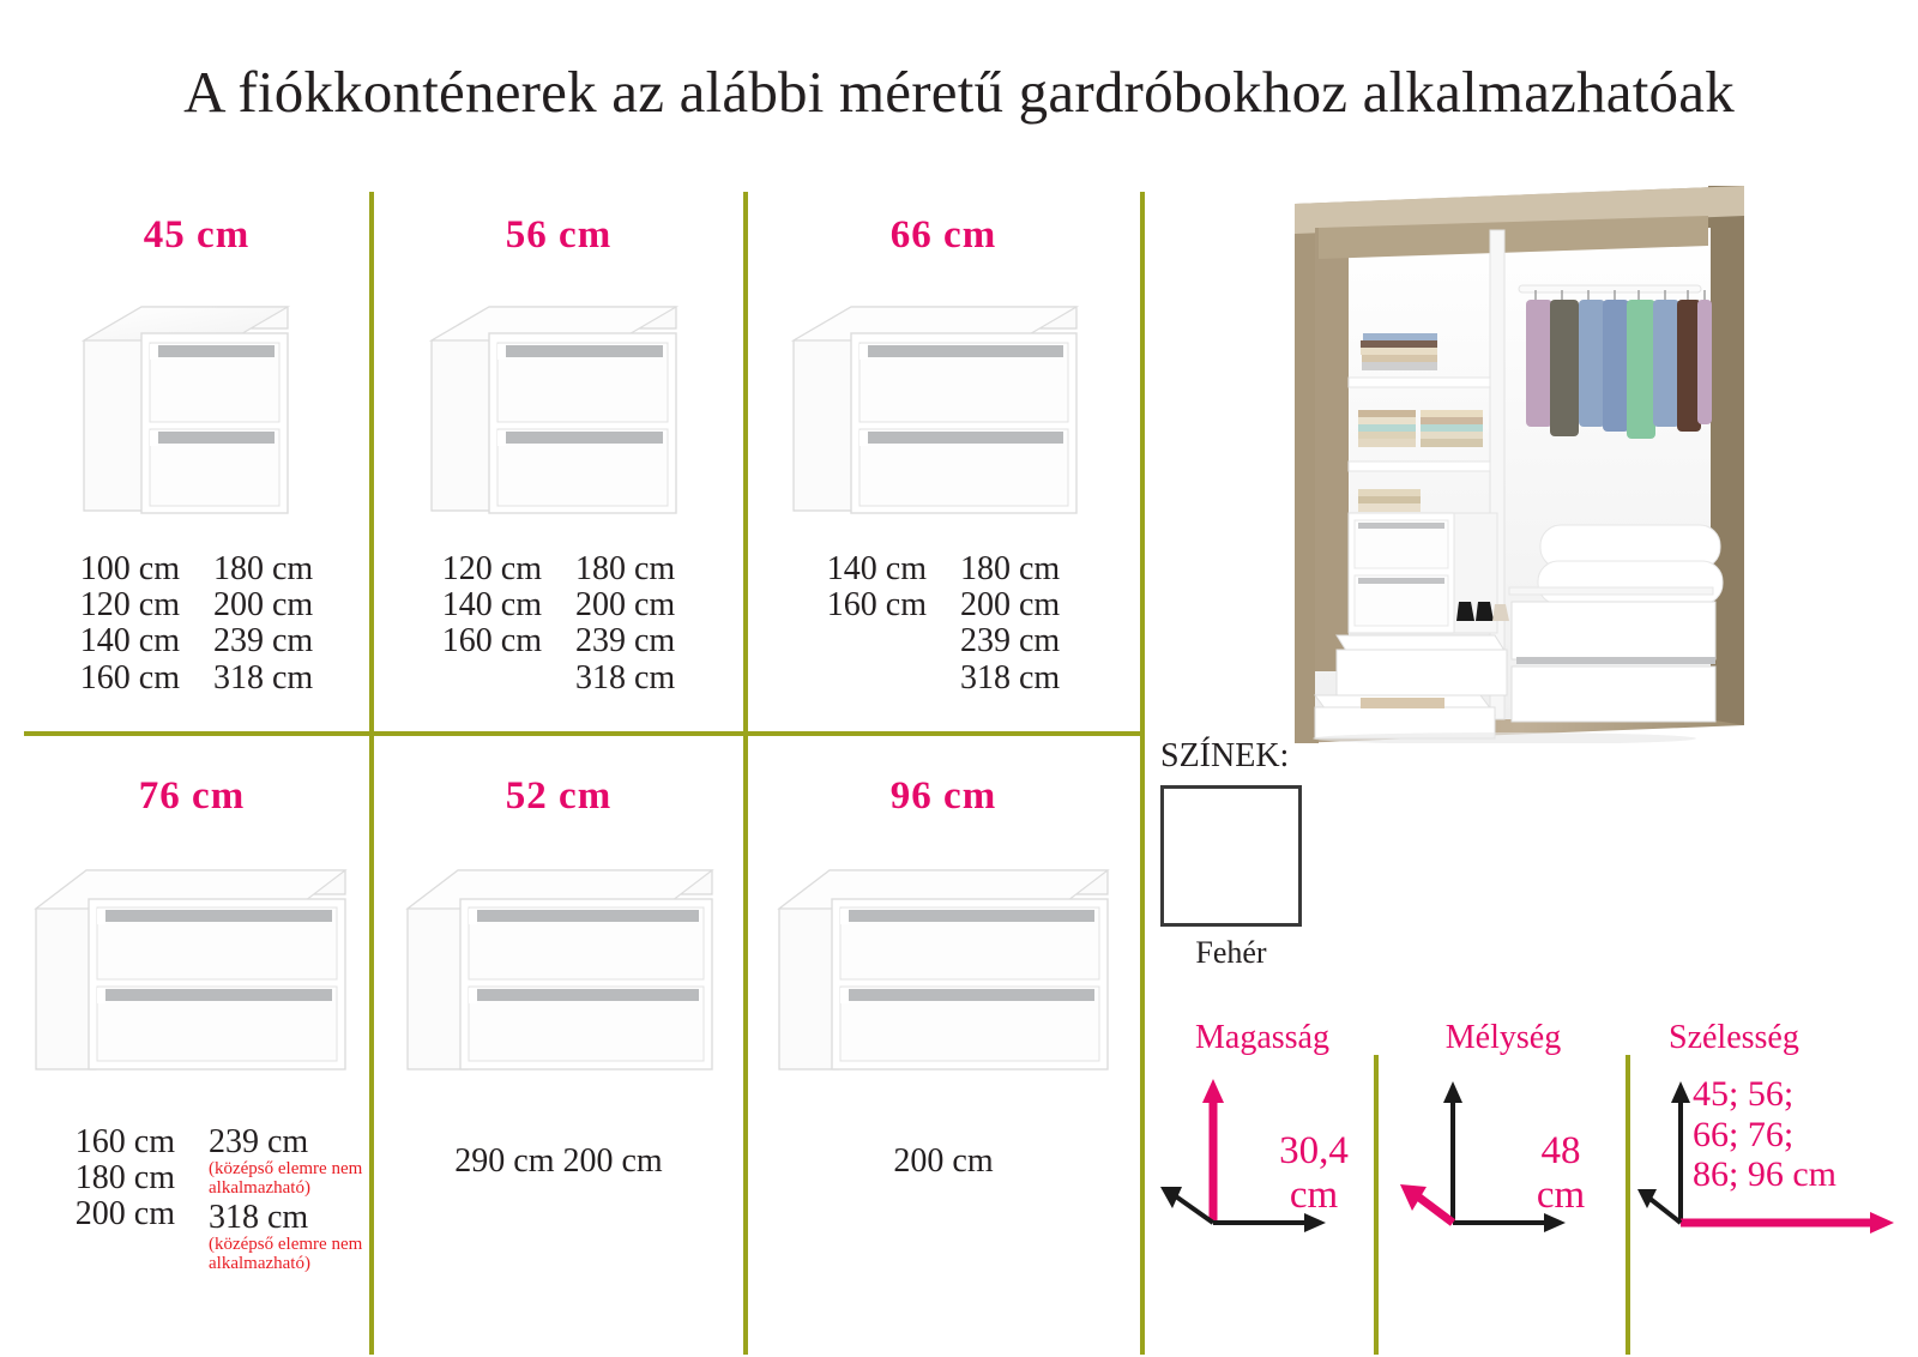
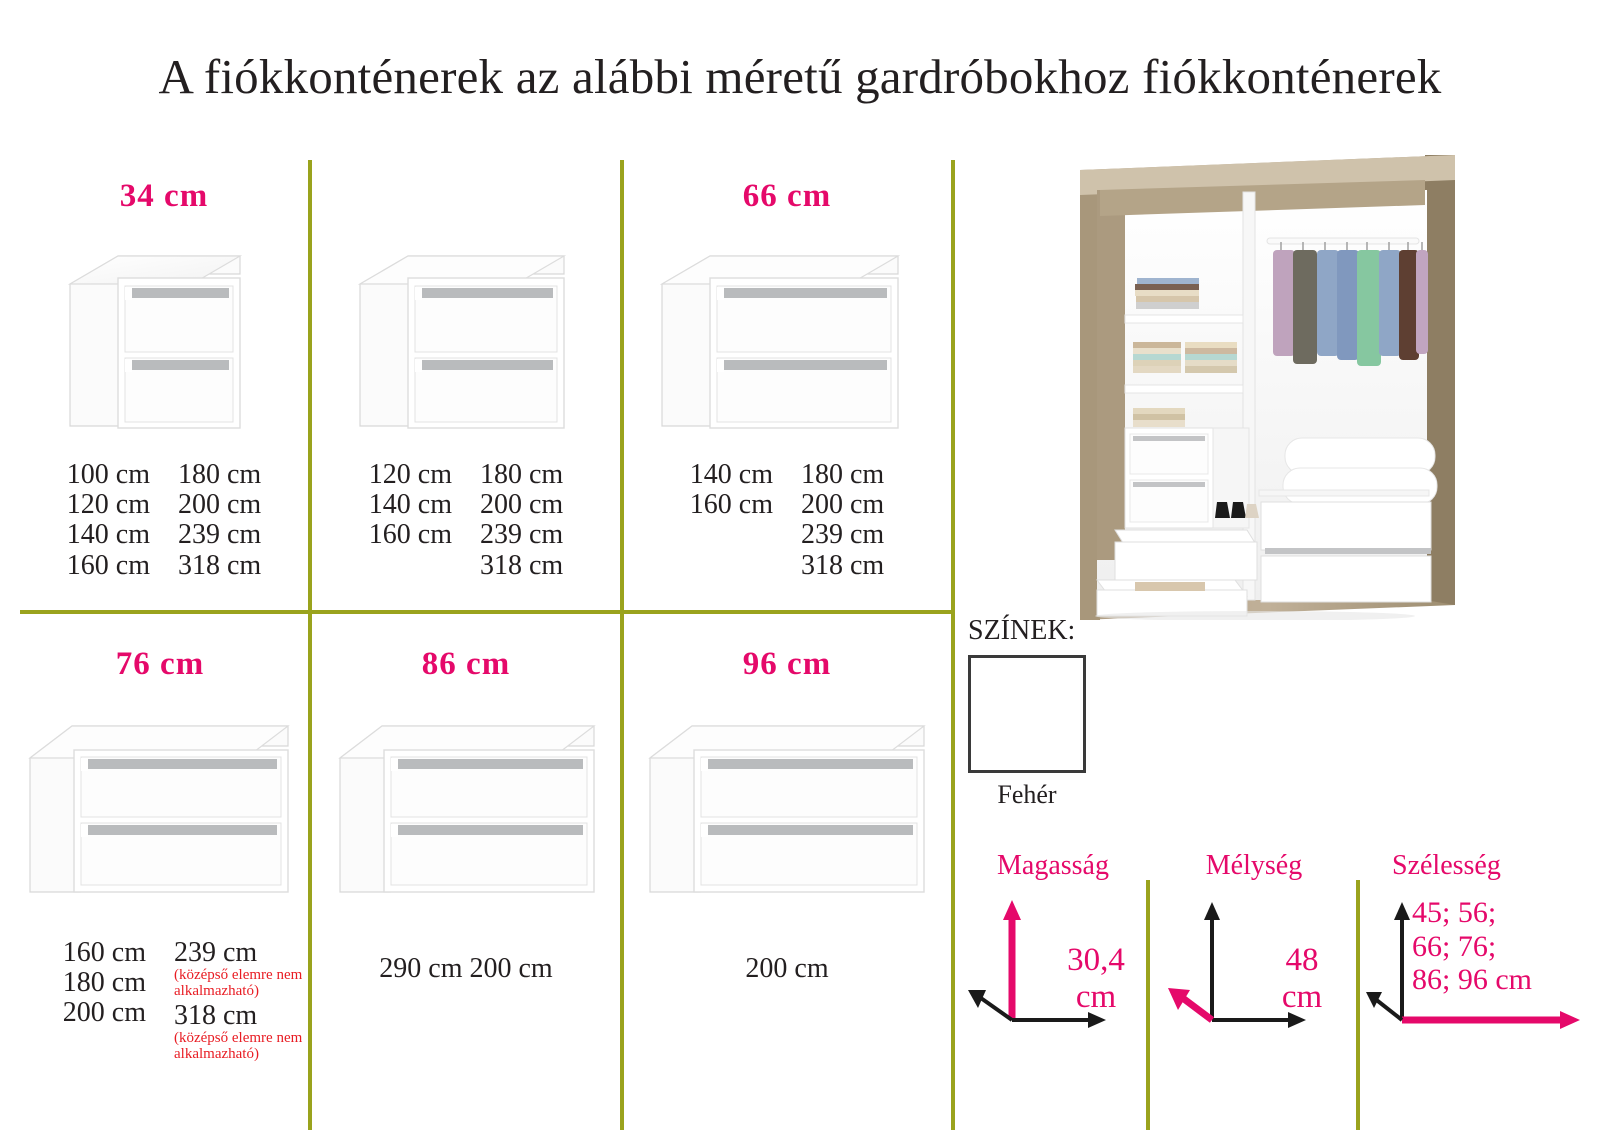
- A fiókkonténerek az alábbi méretű gardróbokhoz alkalmazhatóak
+ A fiókkonténerek az alábbi méretű gardróbokhoz fiókkonténerek
- 45 cm
+ 34 cm
  100 cm
  120 cm
  140 cm
  160 cm
  180 cm
  200 cm
  239 cm
  318 cm
- 56 cm
  120 cm
  140 cm
  160 cm
  180 cm
  200 cm
  239 cm
  318 cm
  66 cm
  140 cm
  160 cm
  180 cm
  200 cm
  239 cm
  318 cm
  76 cm
  160 cm
  180 cm
  200 cm
  239 cm
  (középső elemre nem alkalmazható)
  318 cm
  (középső elemre nem alkalmazható)
- 52 cm
+ 86 cm
  290 cm 200 cm
  96 cm
  200 cm
  SZÍNEK:
  Fehér
  Magasság
  30,4
  cm
  Mélység
  48
  cm
  Szélesség
  45; 56;
  66; 76;
  86; 96 cm
